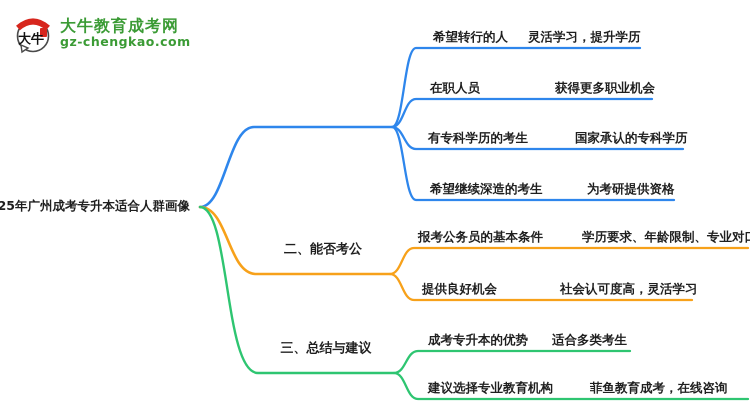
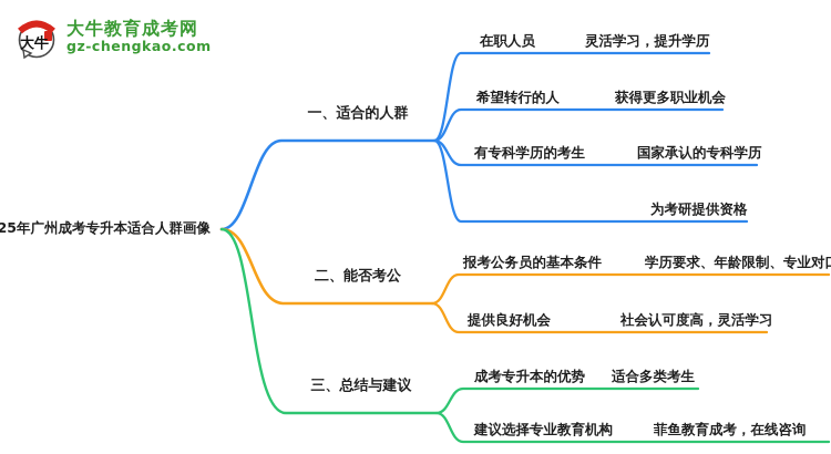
  大牛
  大牛教育成考网
  gz-chengkao.com
  25年广州成考专升本适合人群画像
+ 一、适合的人群
  二、能否考公
  三、总结与建议
- 希望转行的人
+ 在职人员
  灵活学习，提升学历
- 在职人员
+ 希望转行的人
  获得更多职业机会
  有专科学历的考生
  国家承认的专科学历
- 希望继续深造的考生
  为考研提供资格
  报考公务员的基本条件
  学历要求、年龄限制、专业对
  提供良好机会
  社会认可度高，灵活学习
  成考专升本的优势
  适合多类考生
  建议选择专业教育机构
  菲鱼教育成考，在线咨询
